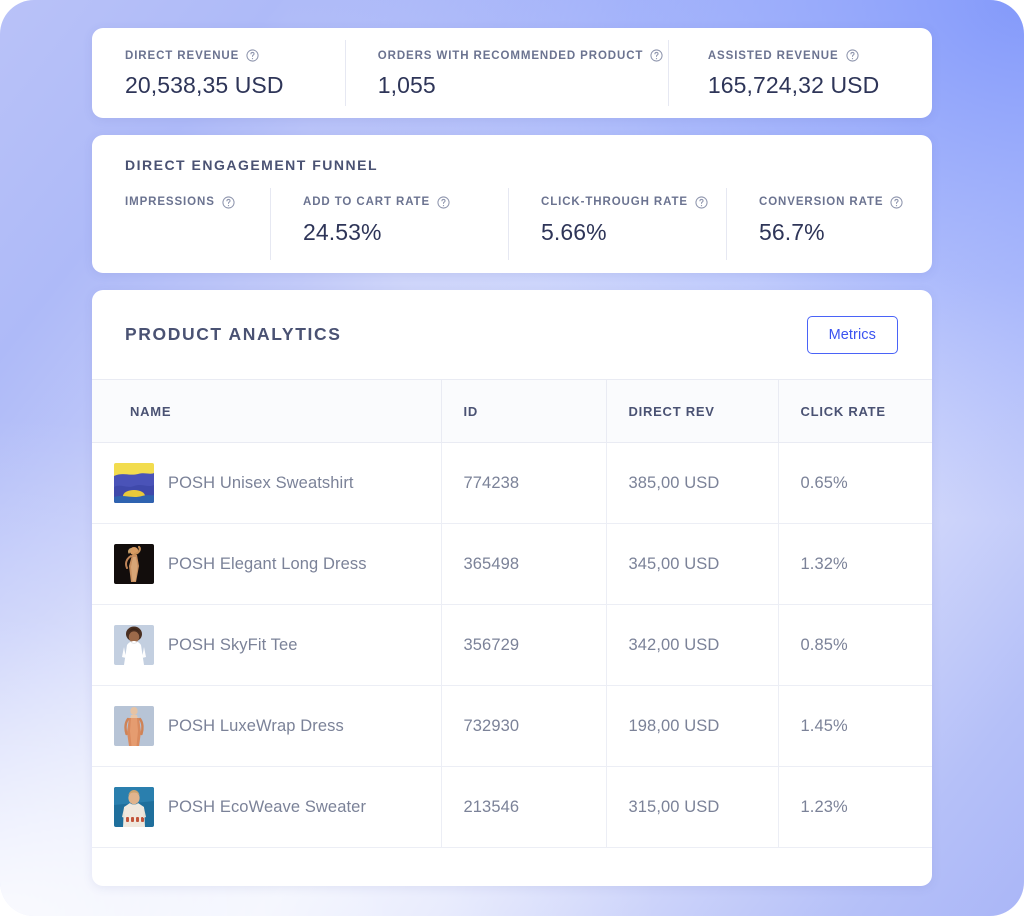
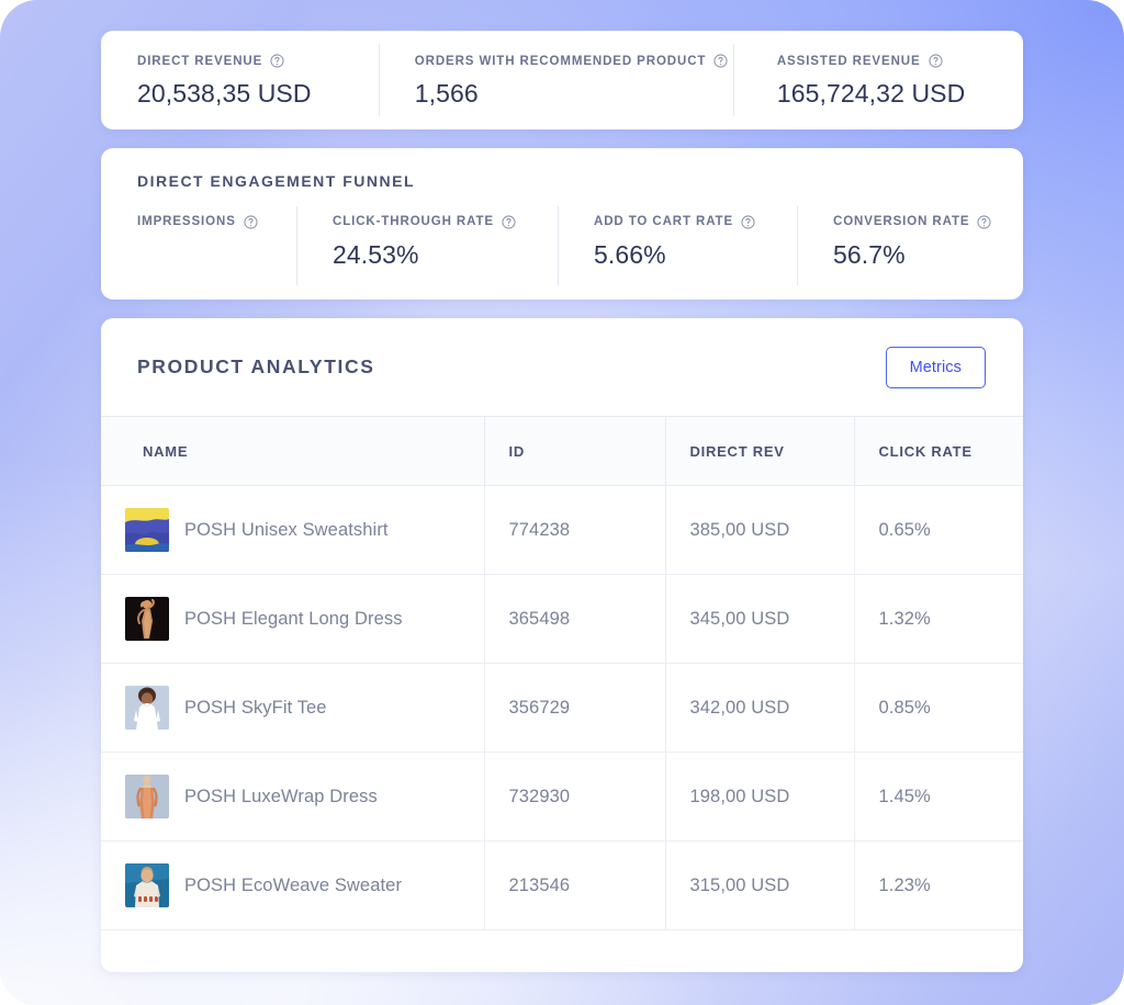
  DIRECT REVENUE
  20,538,35 USD
  ORDERS WITH RECOMMENDED PRODUCT
- 1,055
+ 1,566
  ASSISTED REVENUE
  165,724,32 USD
  DIRECT ENGAGEMENT FUNNEL
  IMPRESSIONS
- ADD TO CART RATE
+ CLICK-THROUGH RATE
  24.53%
- CLICK-THROUGH RATE
+ ADD TO CART RATE
  5.66%
  CONVERSION RATE
  56.7%
  PRODUCT ANALYTICS
  Metrics
  NAME	ID	DIRECT REV	CLICK RATE
  POSH Unisex Sweatshirt	774238	385,00 USD	0.65%
  POSH Elegant Long Dress	365498	345,00 USD	1.32%
  POSH SkyFit Tee	356729	342,00 USD	0.85%
  POSH LuxeWrap Dress	732930	198,00 USD	1.45%
  POSH EcoWeave Sweater	213546	315,00 USD	1.23%
